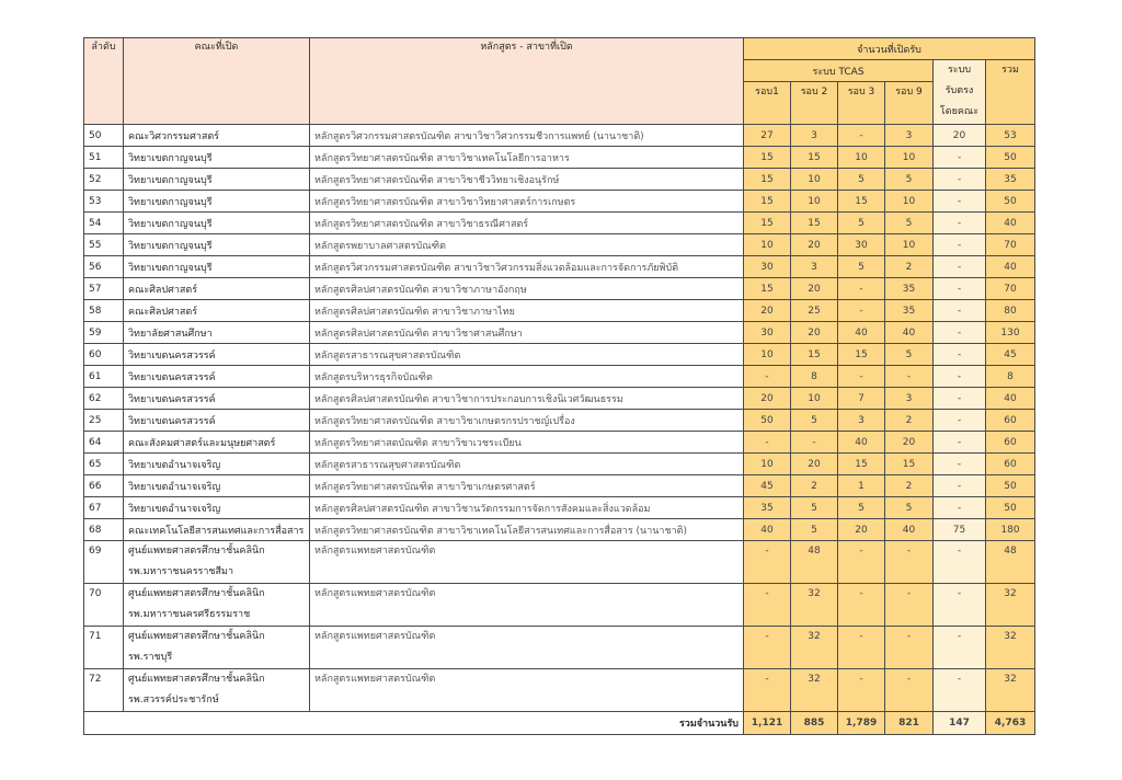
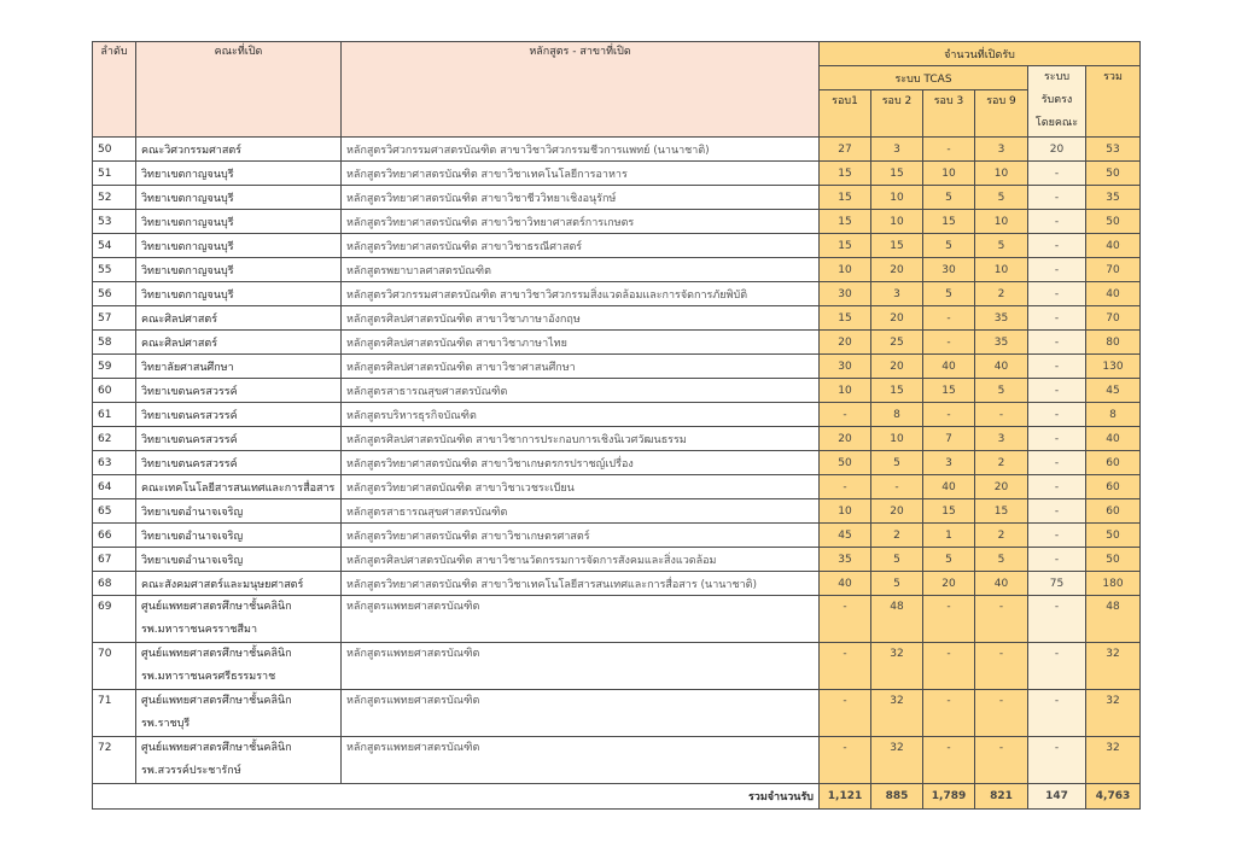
  ลำดับ	คณะที่เปิด	หลักสูตร - สาขาที่เปิด	จำนวนที่เปิดรับ
  ระบบ TCAS	ระบบ รับตรง โดยคณะ	รวม
  รอบ1	รอบ 2	รอบ 3	รอบ 9
  50	คณะวิศวกรรมศาสตร์	หลักสูตรวิศวกรรมศาสตรบัณฑิต สาขาวิชาวิศวกรรมชีวการแพทย์ (นานาชาติ)	27	3	-	3	20	53
  51	วิทยาเขตกาญจนบุรี	หลักสูตรวิทยาศาสตรบัณฑิต สาขาวิชาเทคโนโลยีการอาหาร	15	15	10	10	-	50
  52	วิทยาเขตกาญจนบุรี	หลักสูตรวิทยาศาสตรบัณฑิต สาขาวิชาชีววิทยาเชิงอนุรักษ์	15	10	5	5	-	35
  53	วิทยาเขตกาญจนบุรี	หลักสูตรวิทยาศาสตรบัณฑิต สาขาวิชาวิทยาศาสตร์การเกษตร	15	10	15	10	-	50
  54	วิทยาเขตกาญจนบุรี	หลักสูตรวิทยาศาสตรบัณฑิต สาขาวิชาธรณีศาสตร์	15	15	5	5	-	40
  55	วิทยาเขตกาญจนบุรี	หลักสูตรพยาบาลศาสตรบัณฑิต	10	20	30	10	-	70
  56	วิทยาเขตกาญจนบุรี	หลักสูตรวิศวกรรมศาสตรบัณฑิต สาขาวิชาวิศวกรรมสิ่งแวดล้อมและการจัดการภัยพิบัติ	30	3	5	2	-	40
  57	คณะศิลปศาสตร์	หลักสูตรศิลปศาสตรบัณฑิต สาขาวิชาภาษาอังกฤษ	15	20	-	35	-	70
  58	คณะศิลปศาสตร์	หลักสูตรศิลปศาสตรบัณฑิต สาขาวิชาภาษาไทย	20	25	-	35	-	80
  59	วิทยาลัยศาสนศึกษา	หลักสูตรศิลปศาสตรบัณฑิต สาขาวิชาศาสนศึกษา	30	20	40	40	-	130
  60	วิทยาเขตนครสวรรค์	หลักสูตรสาธารณสุขศาสตรบัณฑิต	10	15	15	5	-	45
  61	วิทยาเขตนครสวรรค์	หลักสูตรบริหารธุรกิจบัณฑิต	-	8	-	-	-	8
  62	วิทยาเขตนครสวรรค์	หลักสูตรศิลปศาสตรบัณฑิต สาขาวิชาการประกอบการเชิงนิเวศวัฒนธรรม	20	10	7	3	-	40
- 25	วิทยาเขตนครสวรรค์	หลักสูตรวิทยาศาสตรบัณฑิต สาขาวิชาเกษตรกรปราชญ์เปรื่อง	50	5	3	2	-	60
+ 63	วิทยาเขตนครสวรรค์	หลักสูตรวิทยาศาสตรบัณฑิต สาขาวิชาเกษตรกรปราชญ์เปรื่อง	50	5	3	2	-	60
- 64	คณะสังคมศาสตร์และมนุษยศาสตร์	หลักสูตรวิทยาศาสตบัณฑิต สาขาวิชาเวชระเบียน	-	-	40	20	-	60
+ 64	คณะเทคโนโลยีสารสนเทศและการสื่อสาร	หลักสูตรวิทยาศาสตบัณฑิต สาขาวิชาเวชระเบียน	-	-	40	20	-	60
  65	วิทยาเขตอำนาจเจริญ	หลักสูตรสาธารณสุขศาสตรบัณฑิต	10	20	15	15	-	60
  66	วิทยาเขตอำนาจเจริญ	หลักสูตรวิทยาศาสตรบัณฑิต สาขาวิชาเกษตรศาสตร์	45	2	1	2	-	50
  67	วิทยาเขตอำนาจเจริญ	หลักสูตรศิลปศาสตรบัณฑิต สาขาวิชานวัตกรรมการจัดการสังคมและสิ่งแวดล้อม	35	5	5	5	-	50
- 68	คณะเทคโนโลยีสารสนเทศและการสื่อสาร	หลักสูตรวิทยาศาสตรบัณฑิต สาขาวิชาเทคโนโลยีสารสนเทศและการสื่อสาร (นานาชาติ)	40	5	20	40	75	180
+ 68	คณะสังคมศาสตร์และมนุษยศาสตร์	หลักสูตรวิทยาศาสตรบัณฑิต สาขาวิชาเทคโนโลยีสารสนเทศและการสื่อสาร (นานาชาติ)	40	5	20	40	75	180
  69	ศูนย์แพทยศาสตรศึกษาชั้นคลินิกรพ.มหาราชนครราชสีมา	หลักสูตรแพทยศาสตรบัณฑิต	-	48	-	-	-	48
  70	ศูนย์แพทยศาสตรศึกษาชั้นคลินิกรพ.มหาราชนครศรีธรรมราช	หลักสูตรแพทยศาสตรบัณฑิต	-	32	-	-	-	32
  71	ศูนย์แพทยศาสตรศึกษาชั้นคลินิกรพ.ราชบุรี	หลักสูตรแพทยศาสตรบัณฑิต	-	32	-	-	-	32
  72	ศูนย์แพทยศาสตรศึกษาชั้นคลินิกรพ.สวรรค์ประชารักษ์	หลักสูตรแพทยศาสตรบัณฑิต	-	32	-	-	-	32
  รวมจำนวนรับ	1,121	885	1,789	821	147	4,763
